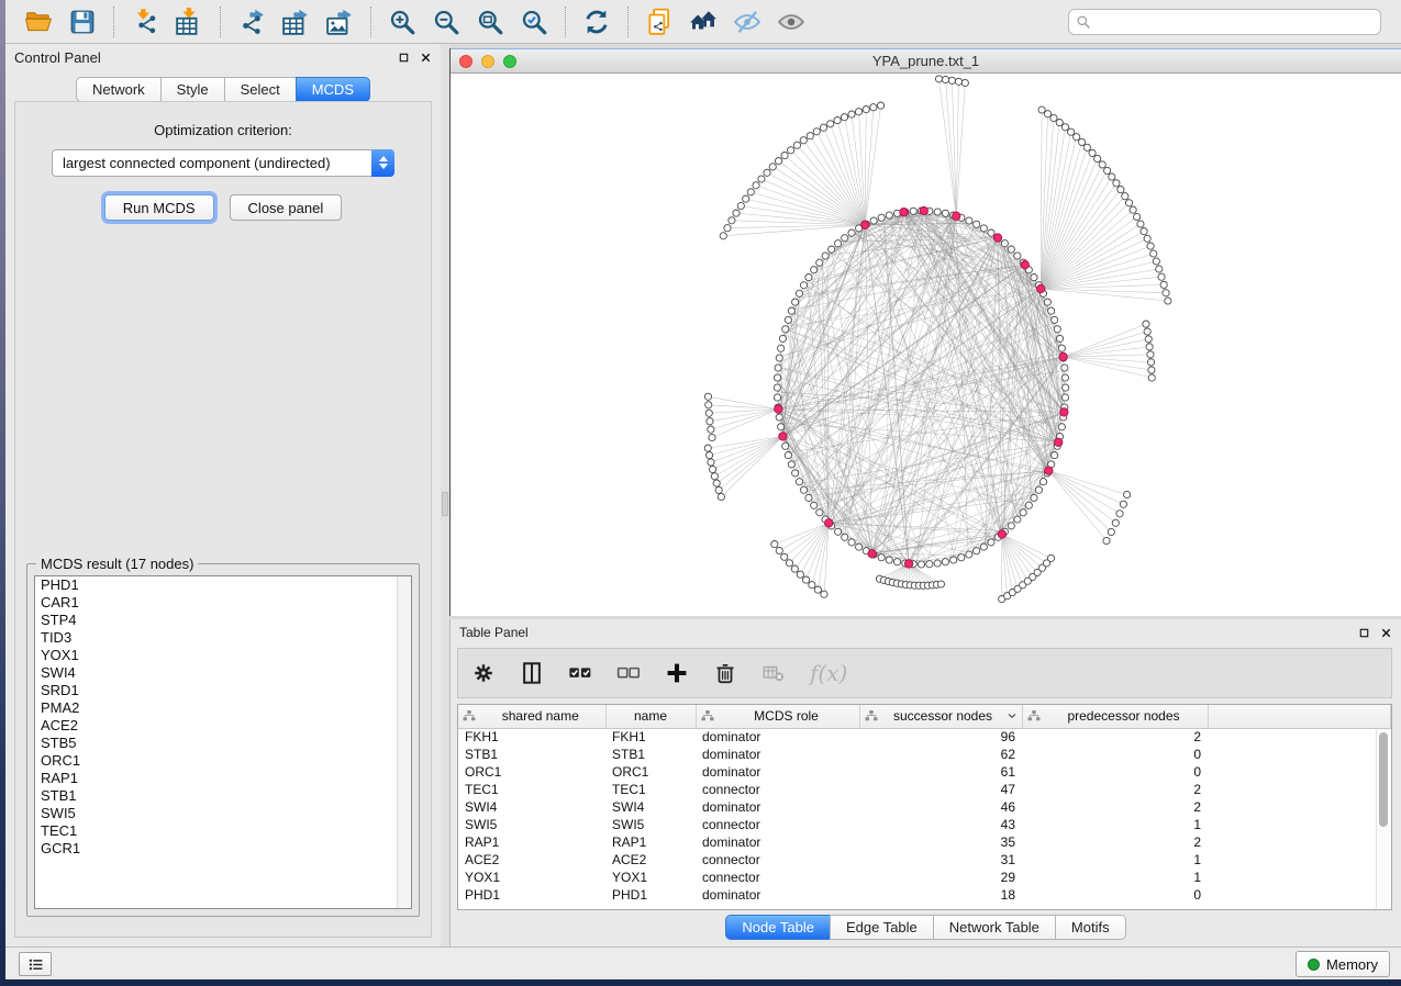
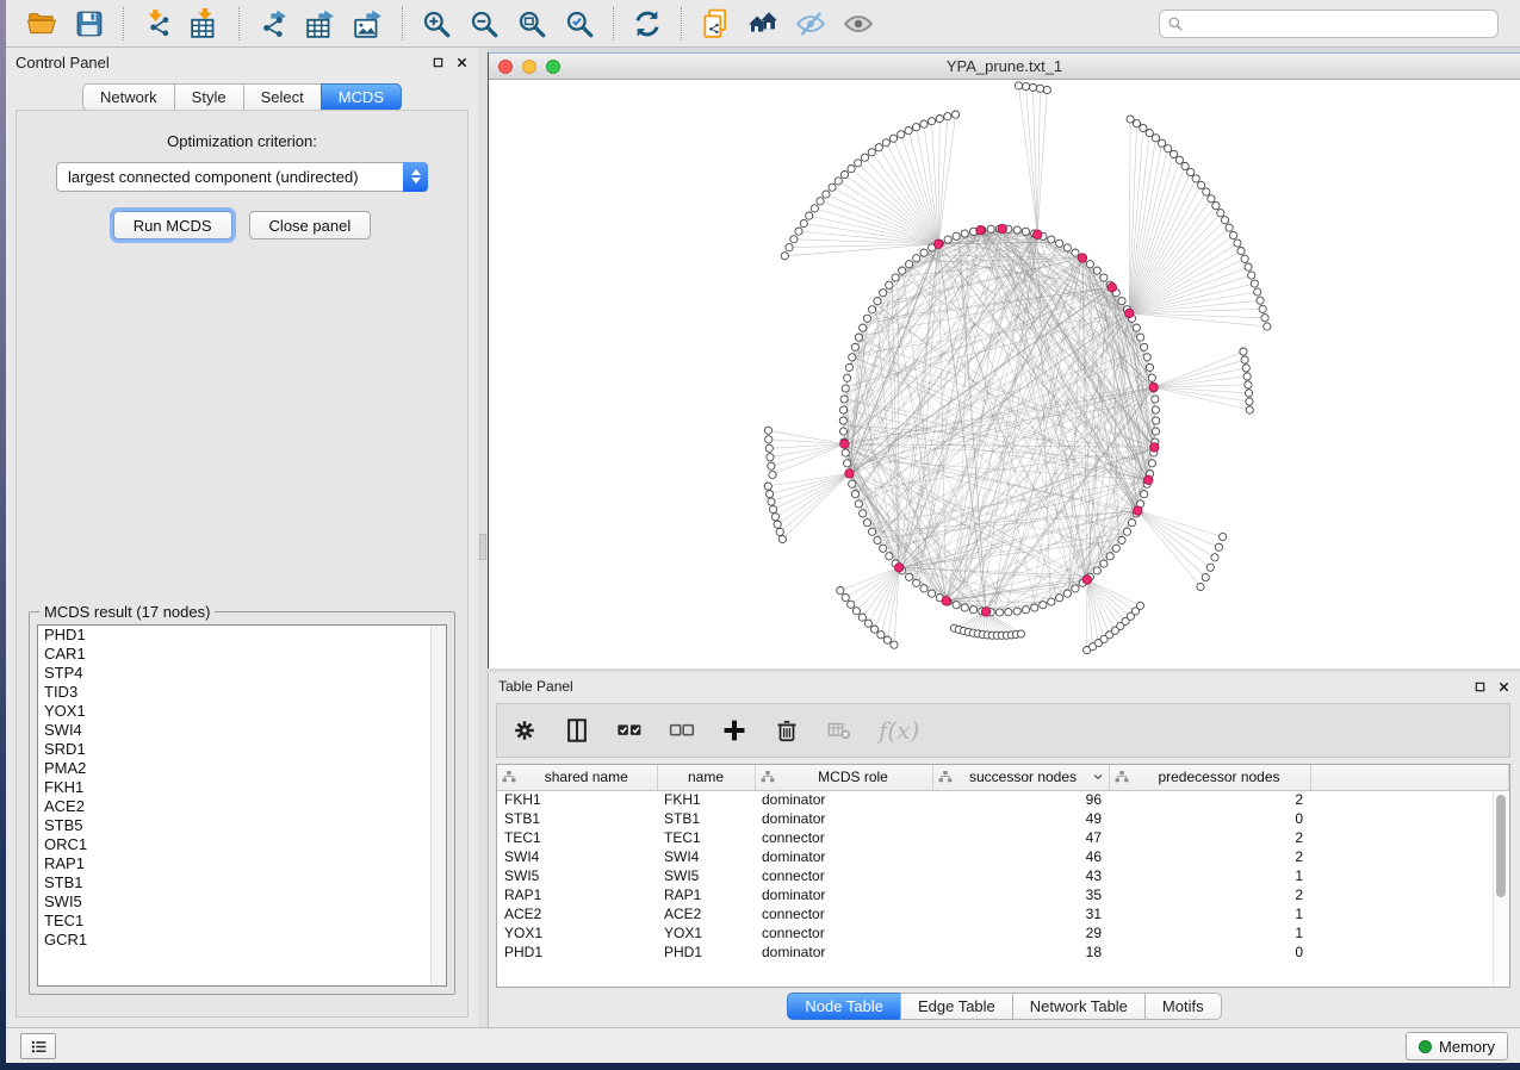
  Control Panel
  Network
  Style
  Select
  MCDS
  Optimization criterion:
  largest connected component (undirected)
  Run MCDS
  Close panel
  MCDS result (17 nodes)
  PHD1
  CAR1
  STP4
  TID3
  YOX1
  SWI4
  SRD1
  PMA2
+ FKH1
  ACE2
  STB5
  ORC1
  RAP1
  STB1
  SWI5
  TEC1
  GCR1
  YPA_prune.txt_1
  Table Panel
  f(x)
  shared name	name	MCDS role	successor nodes	predecessor nodes
  FKH1	FKH1	dominator	96	2
- STB1	STB1	dominator	62	0
+ STB1	STB1	dominator	49	0
- ORC1	ORC1	dominator	61	0
  TEC1	TEC1	connector	47	2
  SWI4	SWI4	dominator	46	2
  SWI5	SWI5	connector	43	1
  RAP1	RAP1	dominator	35	2
  ACE2	ACE2	connector	31	1
  YOX1	YOX1	connector	29	1
  PHD1	PHD1	dominator	18	0
  Node Table
  Edge Table
  Network Table
  Motifs
  Memory
